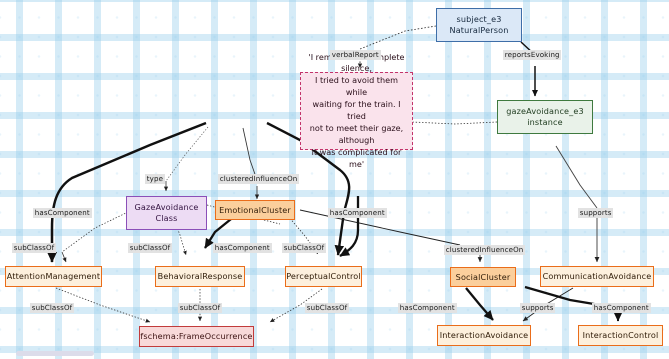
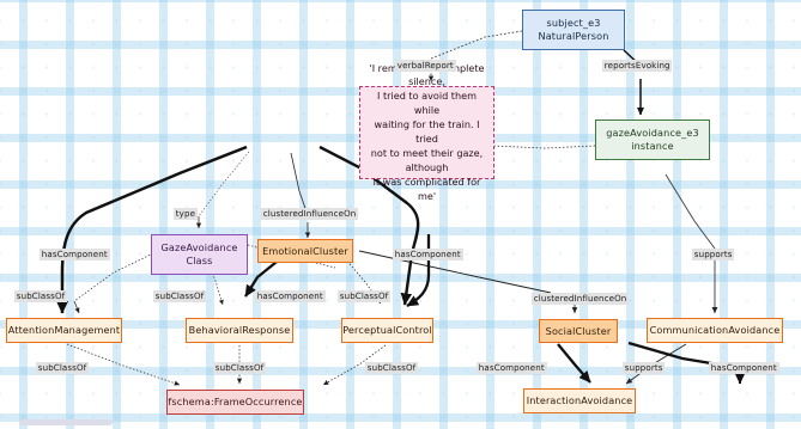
  subject_e3
  NaturalPerson
  gazeAvoidance_e3
  instance
  silence,
  I tried to avoid them while
  waiting for the train. I tried
  not to meet their gaze,
  although
  it was complicated for me'
  GazeAvoidance
  Class
  EmotionalCluster
  SocialCluster
  AttentionManagement
  BehavioralResponse
  PerceptualControl
  CommunicationAvoidance
  InteractionAvoidance
- InteractionControl
  fschema:FrameOccurrence
  verbalReport
  reportsEvoking
  type
  clusteredInfluenceOn
  hasComponent
  hasComponent
  supports
  subClassOf
  subClassOf
  hasComponent
  subClassOf
  clusteredInfluenceOn
  subClassOf
  subClassOf
  subClassOf
  hasComponent
  supports
  hasComponent
